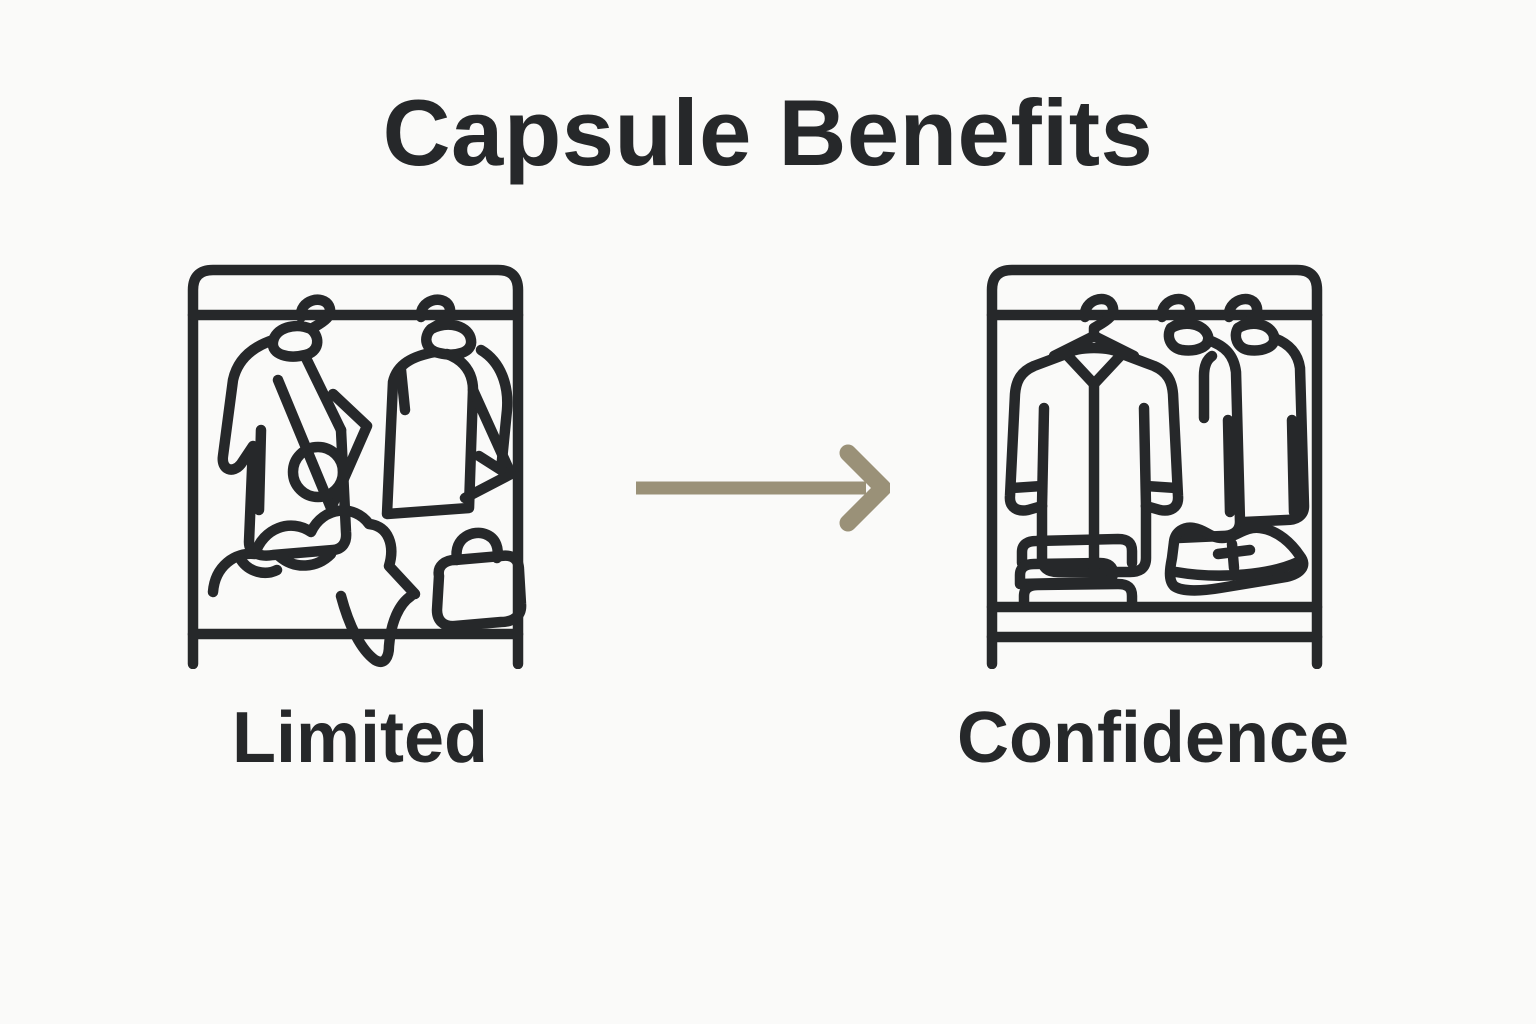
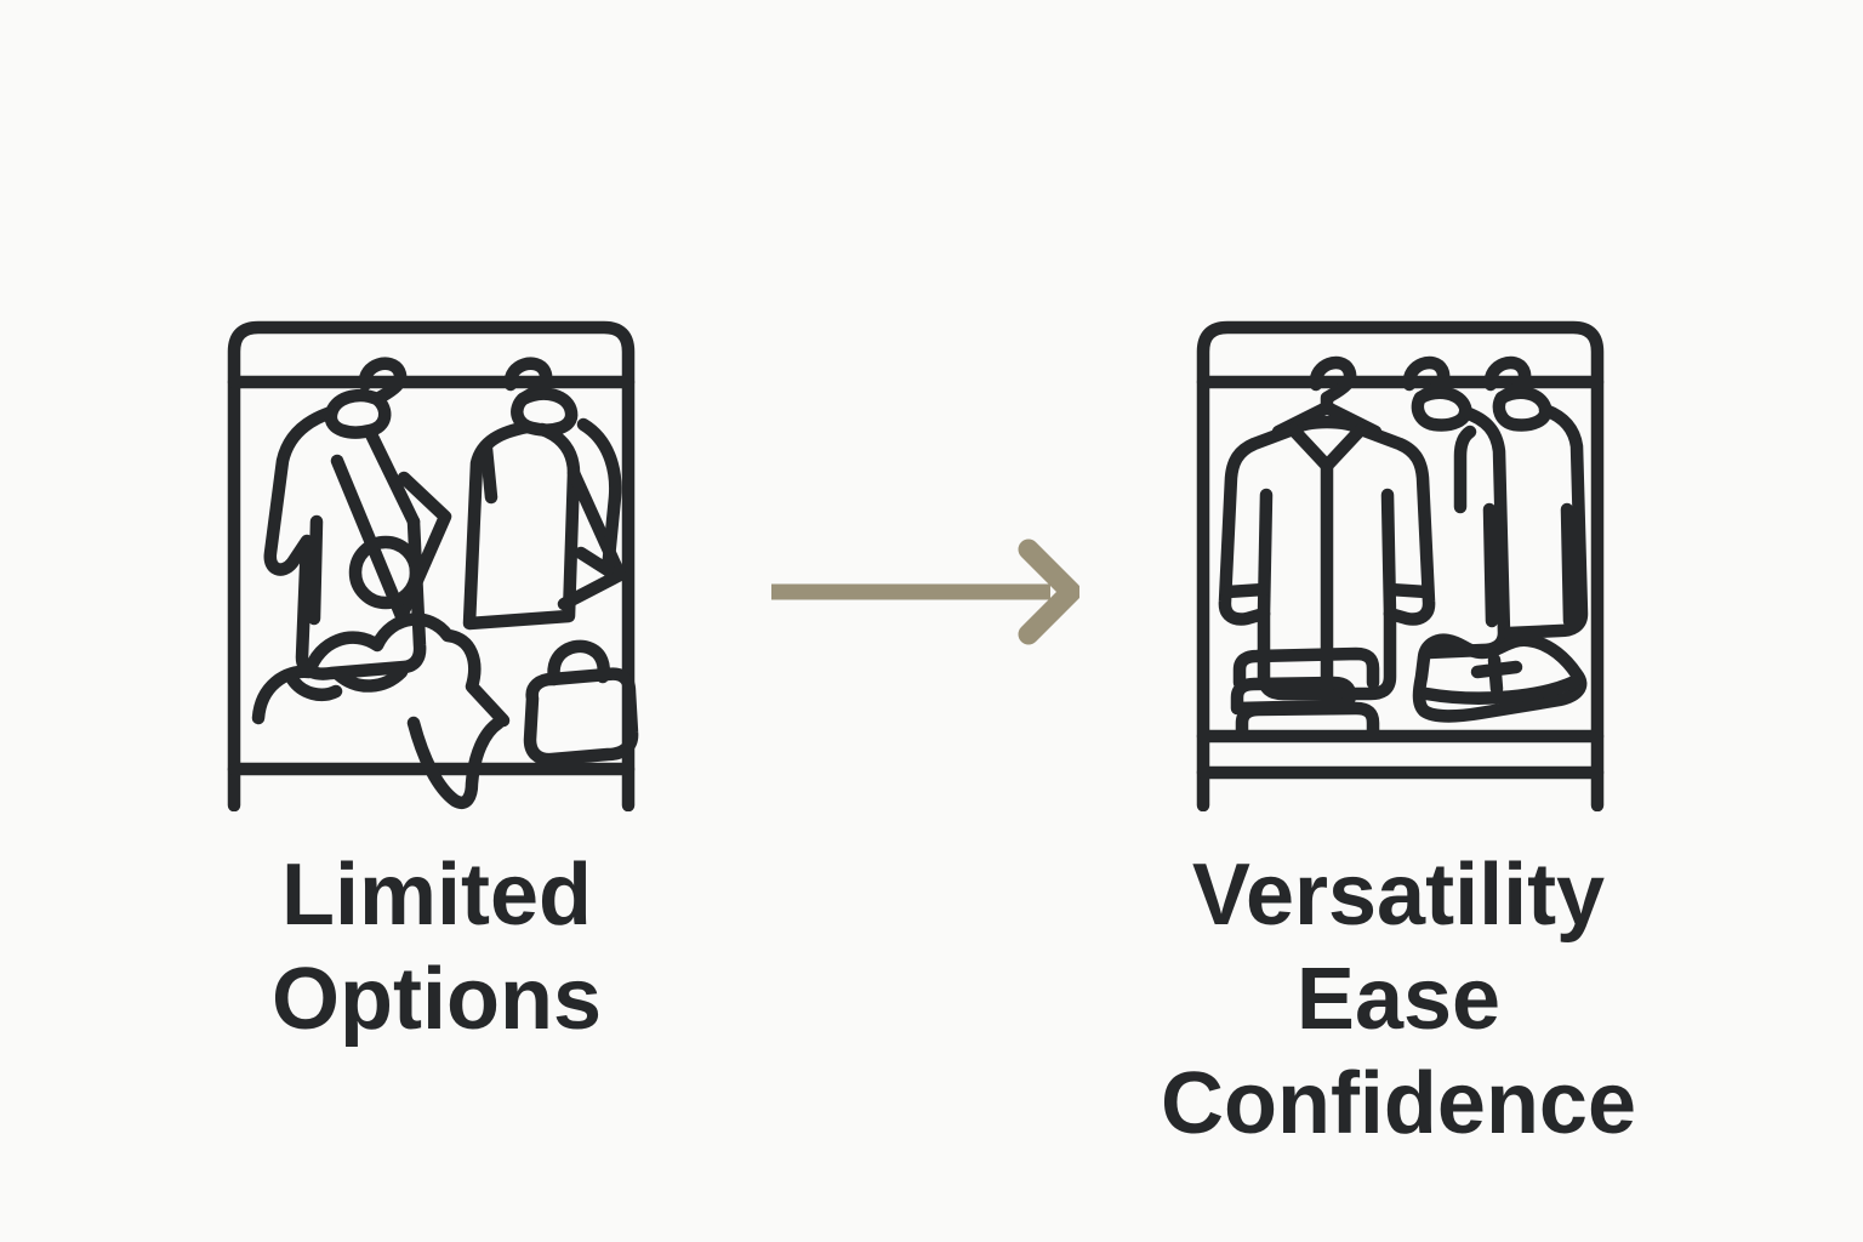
- Capsule Benefits
  Limited
+ Options
+ Versatility
+ Ease
  Confidence
